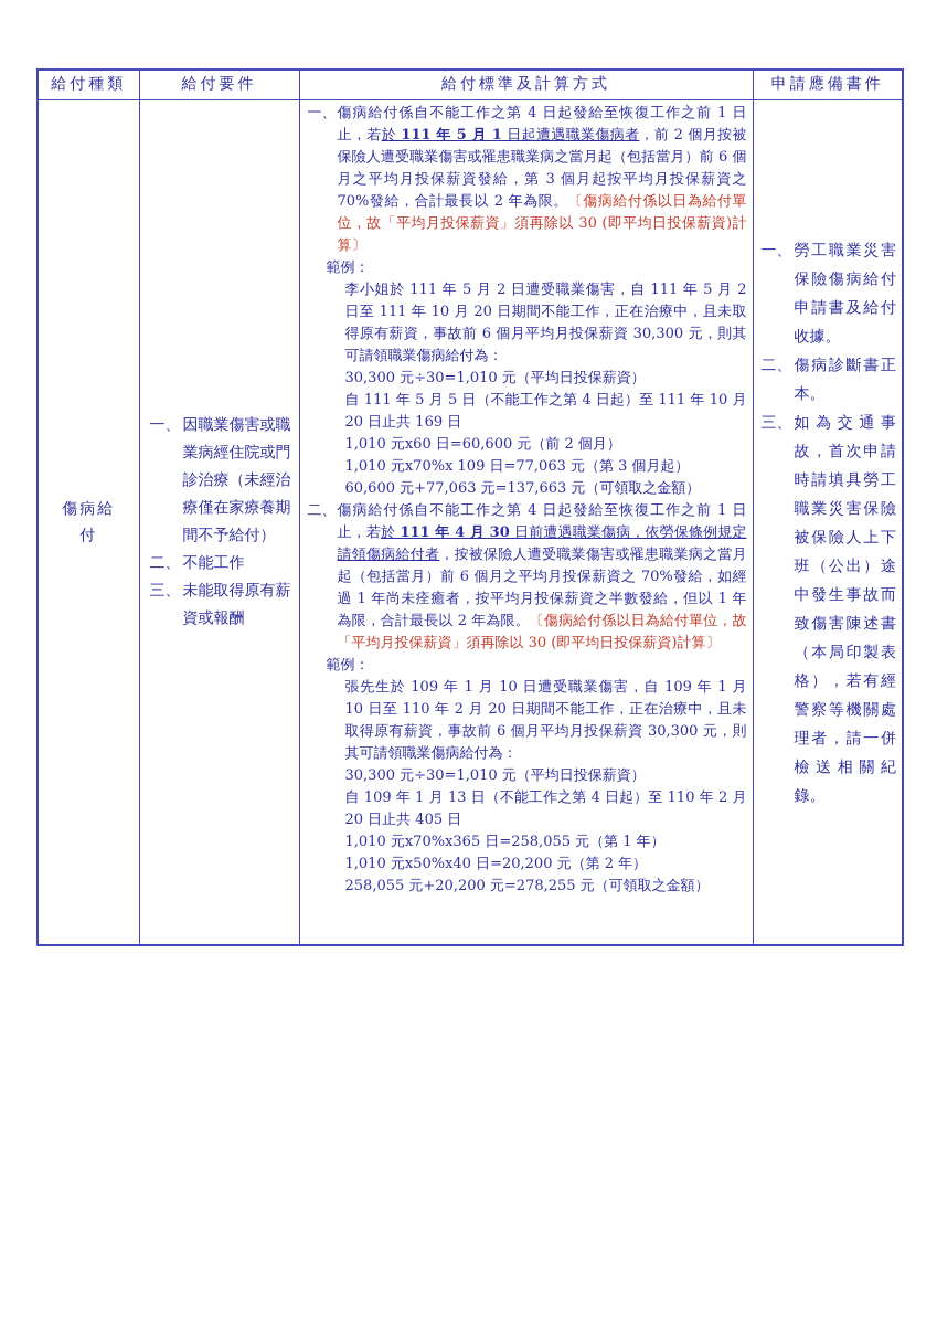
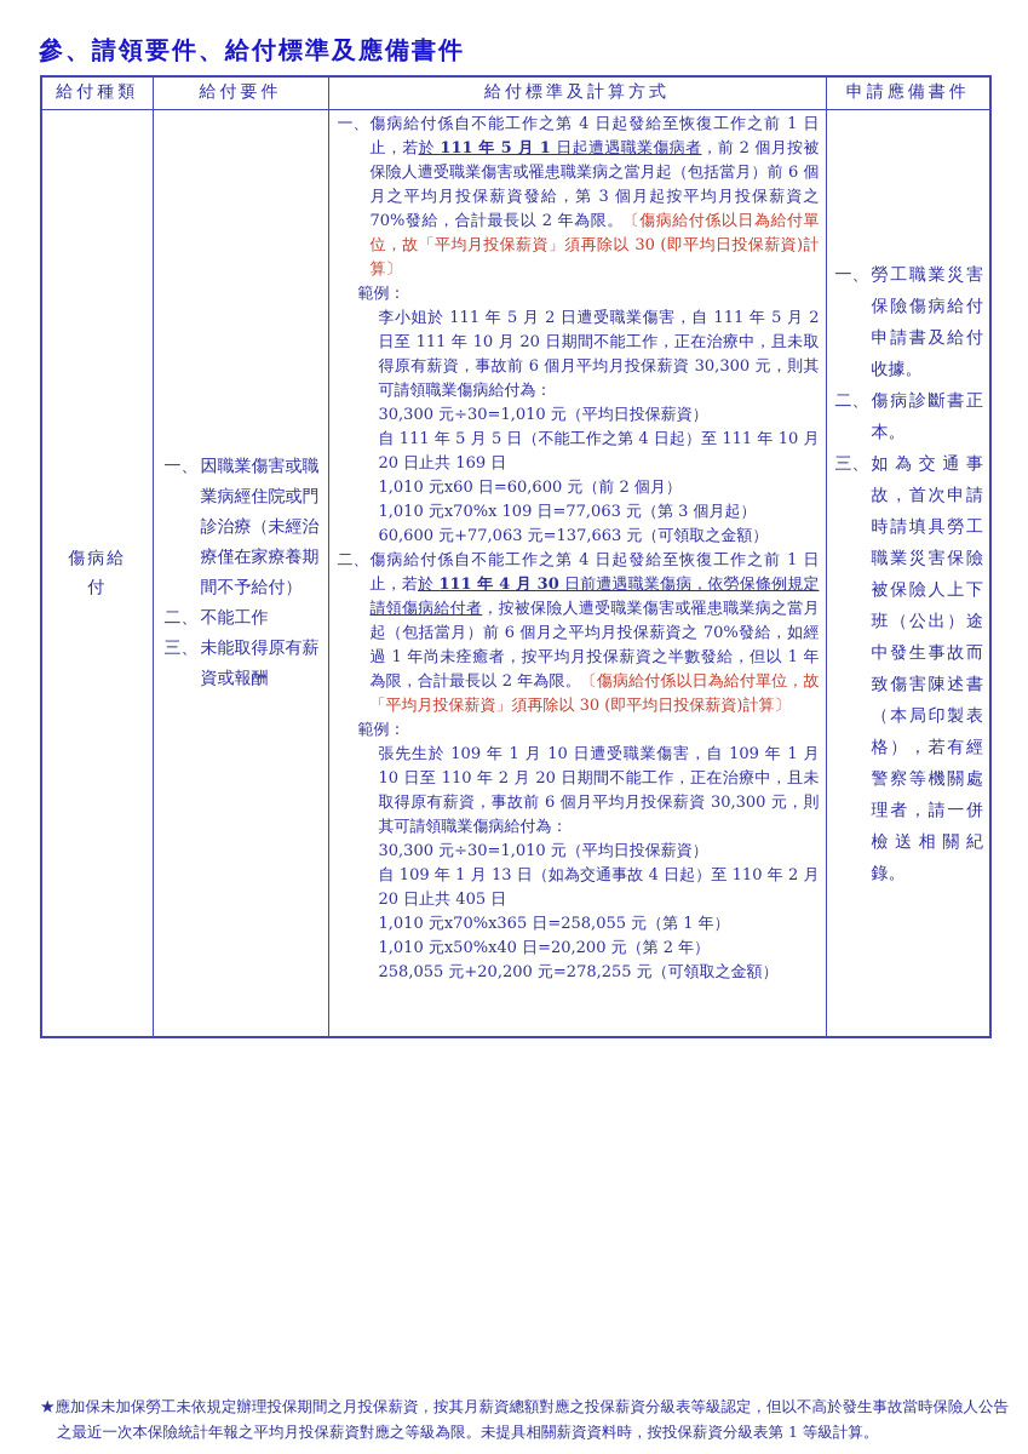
+ 參、請領要件、給付標準及應備書件
  給付種類	給付要件	給付標準及計算方式	申請應備書件
- 傷病給付	一、 因職業傷害或職業病經住院或門診治療（未經治療僅在家療養期間不予給付）二、 不能工作三、 未能取得原有薪資或報酬	一、傷病給付係自不能工作之第 4 日起發給至恢復工作之前 1 日止，若於 111 年 5 月 1 日起遭遇職業傷病者，前 2 個月按被保險人遭受職業傷害或罹患職業病之當月起（包括當月）前 6 個月之平均月投保薪資發給，第 3 個月起按平均月投保薪資之 70%發給，合計最長以 2 年為限。〔傷病給付係以日為給付單位，故「平均月投保薪資」須再除以 30 (即平均日投保薪資)計算〕範例：李小姐於 111 年 5 月 2 日遭受職業傷害，自 111 年 5 月 2 日至 111 年 10 月 20 日期間不能工作，正在治療中，且未取得原有薪資，事故前 6 個月平均月投保薪資 30,300 元，則其可請領職業傷病給付為：30,300 元÷30=1,010 元（平均日投保薪資）自 111 年 5 月 5 日（不能工作之第 4 日起）至 111 年 10 月 20 日止共 169 日1,010 元x60 日=60,600 元（前 2 個月）1,010 元x70%x 109 日=77,063 元（第 3 個月起）60,600 元+77,063 元=137,663 元（可領取之金額）二、傷病給付係自不能工作之第 4 日起發給至恢復工作之前 1 日止，若於 111 年 4 月 30 日前遭遇職業傷病，依勞保條例規定請領傷病給付者，按被保險人遭受職業傷害或罹患職業病之當月起（包括當月）前 6 個月之平均月投保薪資之 70%發給，如經過 1 年尚未痊癒者，按平均月投保薪資之半數發給，但以 1 年為限，合計最長以 2 年為限。〔傷病給付係以日為給付單位，故「平均月投保薪資」須再除以 30 (即平均日投保薪資)計算〕範例：張先生於 109 年 1 月 10 日遭受職業傷害，自 109 年 1 月 10 日至 110 年 2 月 20 日期間不能工作，正在治療中，且未取得原有薪資，事故前 6 個月平均月投保薪資 30,300 元，則其可請領職業傷病給付為：30,300 元÷30=1,010 元（平均日投保薪資）自 109 年 1 月 13 日（不能工作之第 4 日起）至 110 年 2 月 20 日止共 405 日1,010 元x70%x365 日=258,055 元（第 1 年）1,010 元x50%x40 日=20,200 元（第 2 年）258,055 元+20,200 元=278,255 元（可領取之金額）	一、 勞工職業災害保險傷病給付申請書及給付收據。二、 傷病診斷書正本。三、 如為交通事故，首次申請時請填具勞工職業災害保險被保險人上下班（公出）途中發生事故而致傷害陳述書（本局印製表格），若有經警察等機關處理者，請一併檢送相關紀錄。
+ 傷病給付	一、 因職業傷害或職業病經住院或門診治療（未經治療僅在家療養期間不予給付）二、 不能工作三、 未能取得原有薪資或報酬	一、傷病給付係自不能工作之第 4 日起發給至恢復工作之前 1 日止，若於 111 年 5 月 1 日起遭遇職業傷病者，前 2 個月按被保險人遭受職業傷害或罹患職業病之當月起（包括當月）前 6 個月之平均月投保薪資發給，第 3 個月起按平均月投保薪資之 70%發給，合計最長以 2 年為限。〔傷病給付係以日為給付單位，故「平均月投保薪資」須再除以 30 (即平均日投保薪資)計算〕範例：李小姐於 111 年 5 月 2 日遭受職業傷害，自 111 年 5 月 2 日至 111 年 10 月 20 日期間不能工作，正在治療中，且未取得原有薪資，事故前 6 個月平均月投保薪資 30,300 元，則其可請領職業傷病給付為：30,300 元÷30=1,010 元（平均日投保薪資）自 111 年 5 月 5 日（不能工作之第 4 日起）至 111 年 10 月 20 日止共 169 日1,010 元x60 日=60,600 元（前 2 個月）1,010 元x70%x 109 日=77,063 元（第 3 個月起）60,600 元+77,063 元=137,663 元（可領取之金額）二、傷病給付係自不能工作之第 4 日起發給至恢復工作之前 1 日止，若於 111 年 4 月 30 日前遭遇職業傷病，依勞保條例規定請領傷病給付者，按被保險人遭受職業傷害或罹患職業病之當月起（包括當月）前 6 個月之平均月投保薪資之 70%發給，如經過 1 年尚未痊癒者，按平均月投保薪資之半數發給，但以 1 年為限，合計最長以 2 年為限。〔傷病給付係以日為給付單位，故「平均月投保薪資」須再除以 30 (即平均日投保薪資)計算〕範例：張先生於 109 年 1 月 10 日遭受職業傷害，自 109 年 1 月 10 日至 110 年 2 月 20 日期間不能工作，正在治療中，且未取得原有薪資，事故前 6 個月平均月投保薪資 30,300 元，則其可請領職業傷病給付為：30,300 元÷30=1,010 元（平均日投保薪資）自 109 年 1 月 13 日（如為交通事故 4 日起）至 110 年 2 月 20 日止共 405 日1,010 元x70%x365 日=258,055 元（第 1 年）1,010 元x50%x40 日=20,200 元（第 2 年）258,055 元+20,200 元=278,255 元（可領取之金額）	一、 勞工職業災害保險傷病給付申請書及給付收據。二、 傷病診斷書正本。三、 如為交通事故，首次申請時請填具勞工職業災害保險被保險人上下班（公出）途中發生事故而致傷害陳述書（本局印製表格），若有經警察等機關處理者，請一併檢送相關紀錄。
+ ★應加保未加保勞工未依規定辦理投保期間之月投保薪資，按其月薪資總額對應之投保薪資分級表等級認定，但以不高於發生事故當時保險人公告之最近一次本保險統計年報之平均月投保薪資對應之等級為限。未提具相關薪資資料時，按投保薪資分級表第 1 等級計算。
